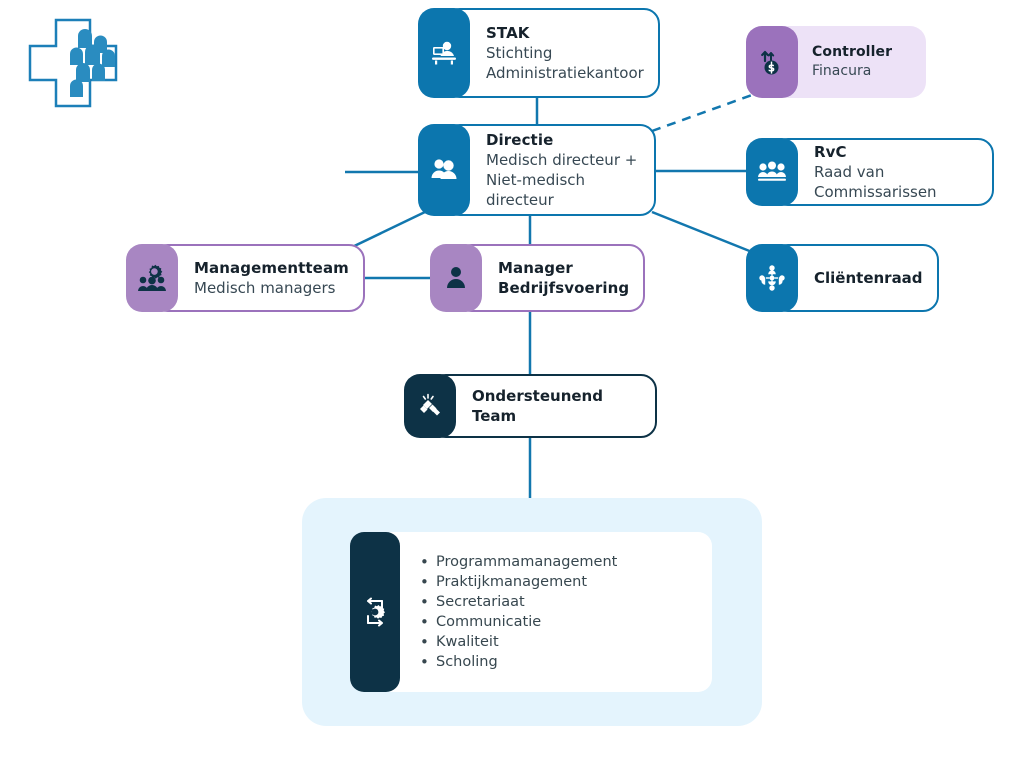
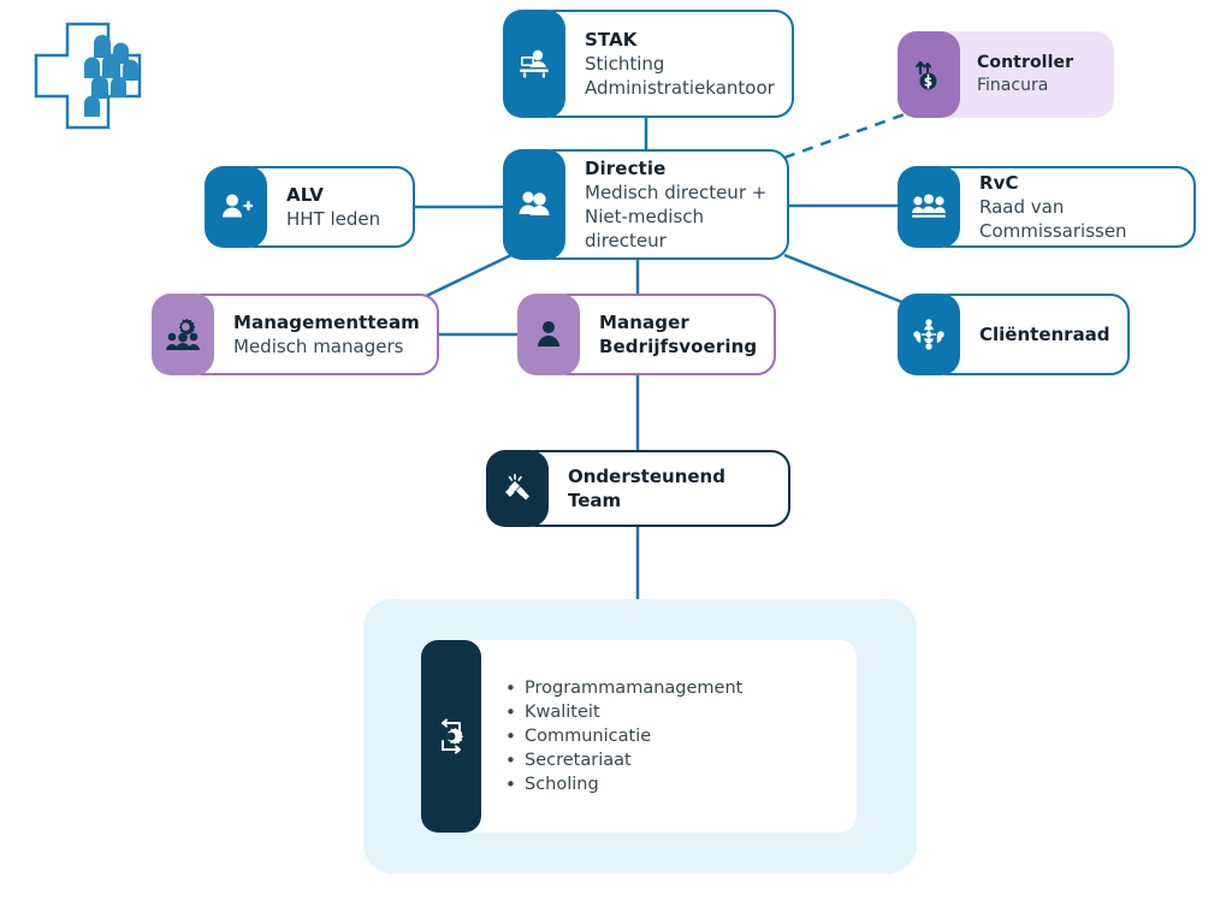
  STAK
  Stichting
  Administratiekantoor
  Controller
  Finacura
  Directie
  Medisch directeur +
  Niet-medisch directeur
+ ALV
+ HHT leden
  RvC
  Raad van Commissarissen
  Managementteam
  Medisch managers
  Manager
  Bedrijfsvoering
  Cliëntenraad
  Ondersteunend Team
  Programmamanagement
- Praktijkmanagement
- Secretariaat
+ Kwaliteit
  Communicatie
- Kwaliteit
+ Secretariaat
  Scholing
